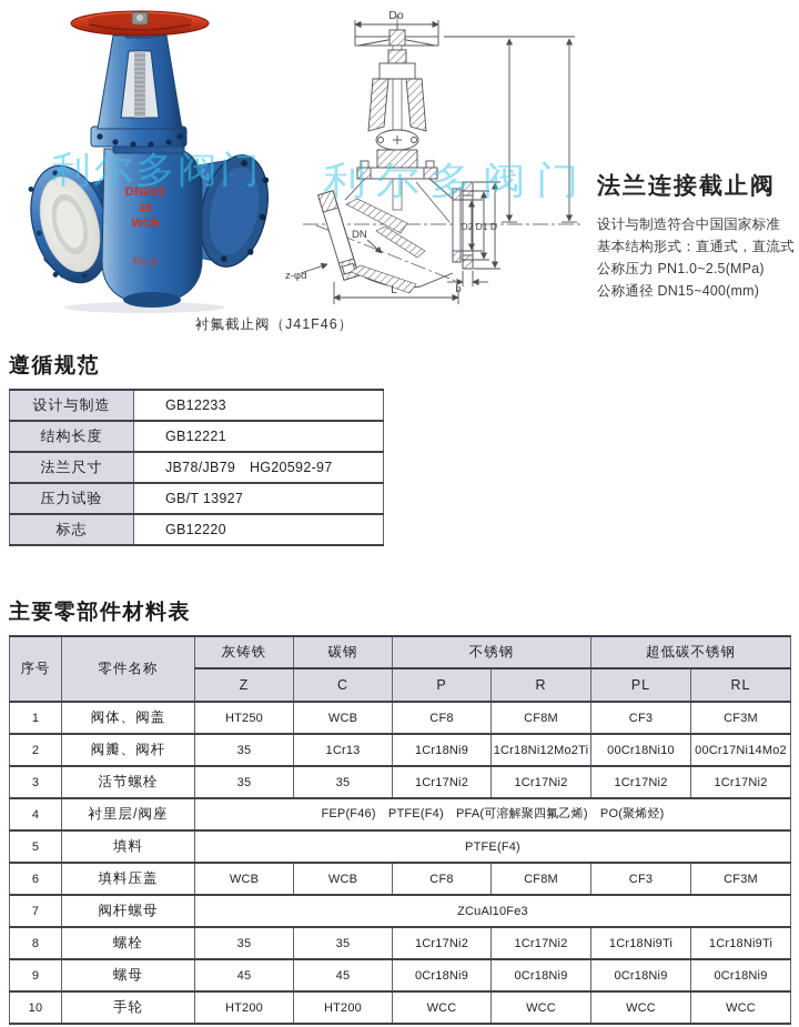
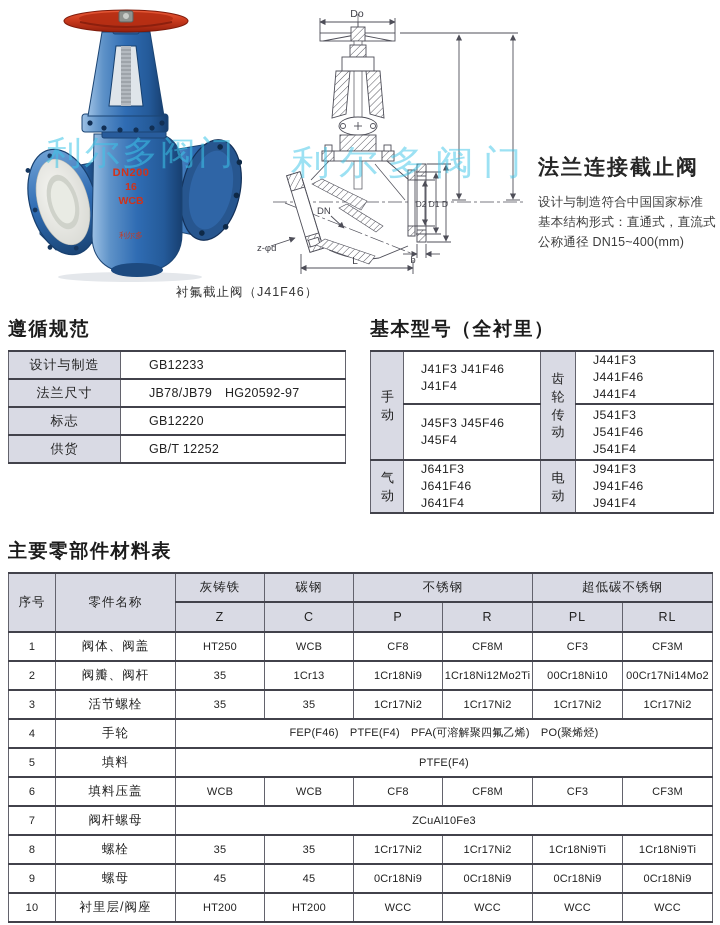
  DN200
  16
  WCB
  利尔多
  利尔多阀门
  Do
  DN
  z-φd
  D2
  D1
  D
  b
  L
  利尔多阀门
  法兰连接截止阀
  设计与制造符合中国国家标准
  基本结构形式：直通式，直流式
- 公称压力 PN1.0~2.5(MPa)
  公称通径 DN15~400(mm)
  衬氟截止阀（J41F46）
  遵循规范
  设计与制造	GB12233
- 结构长度	GB12221
  法兰尺寸	JB78/JB79 HG20592-97
- 压力试验	GB/T 13927
  标志	GB12220
+ 供货	GB/T 12252
+ 基本型号（全衬里）
+ 手动	J41F3 J41F46 J41F4	齿轮传动	J441F3 J441F46 J441F4
+ J45F3 J45F46 J45F4	J541F3 J541F46 J541F4
+ 气动	J641F3 J641F46 J641F4	电动	J941F3 J941F46 J941F4
  主要零部件材料表
  序号	零件名称	灰铸铁	碳钢	不锈钢	超低碳不锈钢
  Z	C	P	R	PL	RL
  1	阀体、阀盖	HT250	WCB	CF8	CF8M	CF3	CF3M
  2	阀瓣、阀杆	35	1Cr13	1Cr18Ni9	1Cr18Ni12Mo2Ti	00Cr18Ni10	00Cr17Ni14Mo2
  3	活节螺栓	35	35	1Cr17Ni2	1Cr17Ni2	1Cr17Ni2	1Cr17Ni2
- 4	衬里层/阀座	FEP(F46) PTFE(F4) PFA(可溶解聚四氟乙烯) PO(聚烯烃)
+ 4	手轮	FEP(F46) PTFE(F4) PFA(可溶解聚四氟乙烯) PO(聚烯烃)
  5	填料	PTFE(F4)
  6	填料压盖	WCB	WCB	CF8	CF8M	CF3	CF3M
  7	阀杆螺母	ZCuAl10Fe3
  8	螺栓	35	35	1Cr17Ni2	1Cr17Ni2	1Cr18Ni9Ti	1Cr18Ni9Ti
  9	螺母	45	45	0Cr18Ni9	0Cr18Ni9	0Cr18Ni9	0Cr18Ni9
- 10	手轮	HT200	HT200	WCC	WCC	WCC	WCC
+ 10	衬里层/阀座	HT200	HT200	WCC	WCC	WCC	WCC
